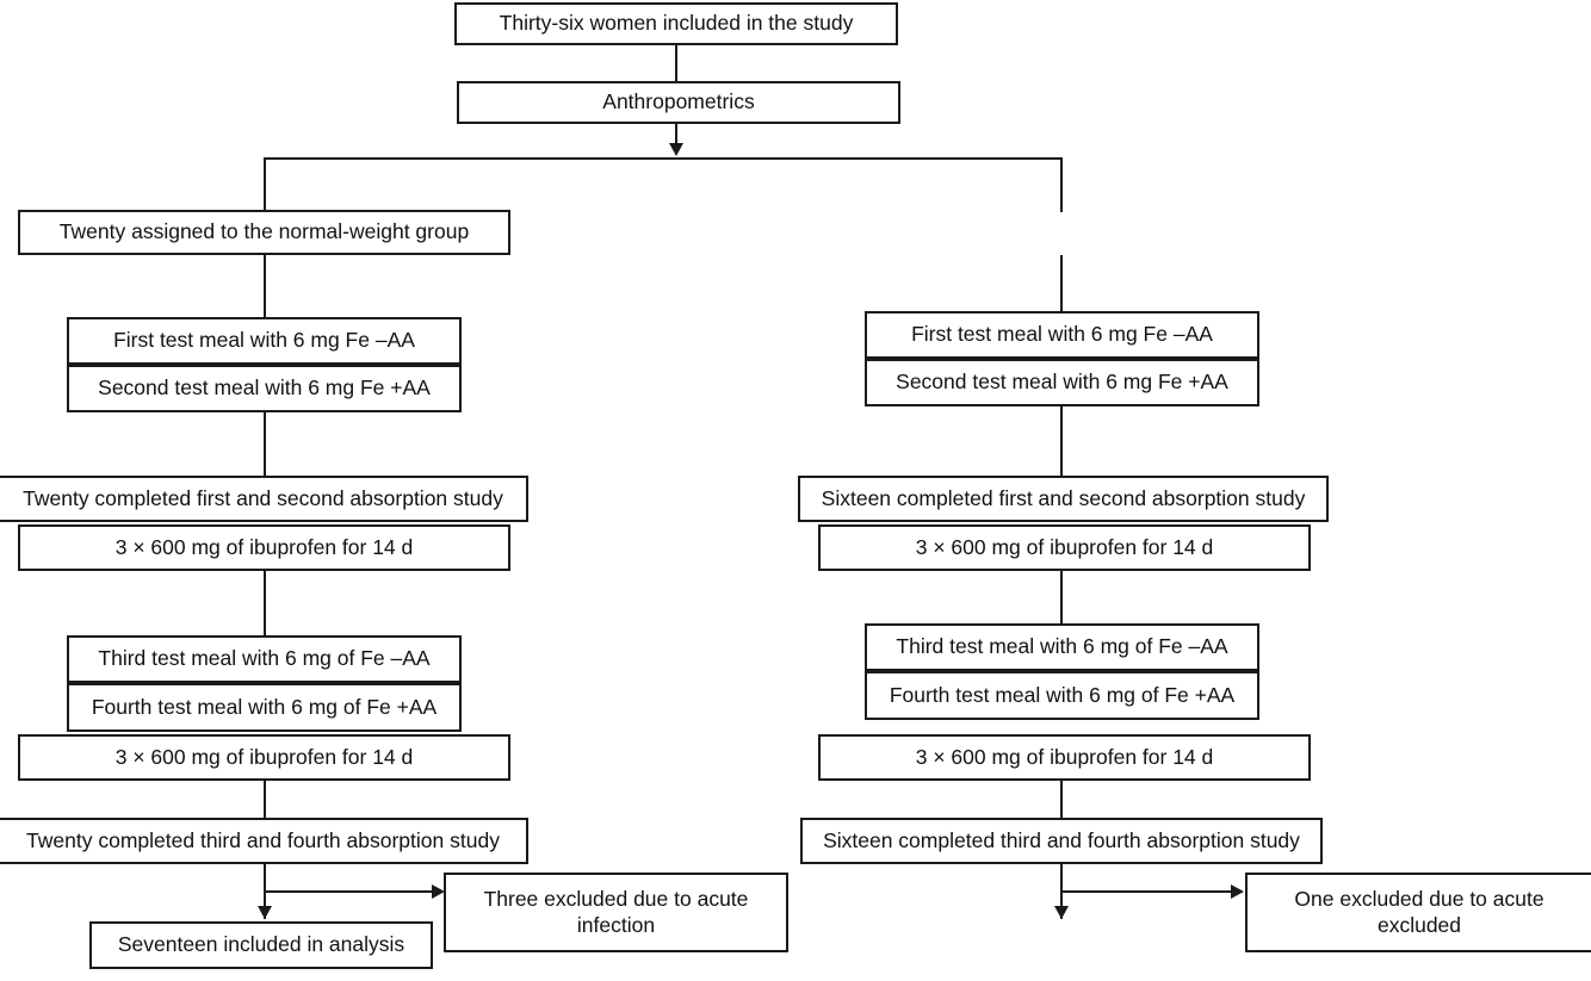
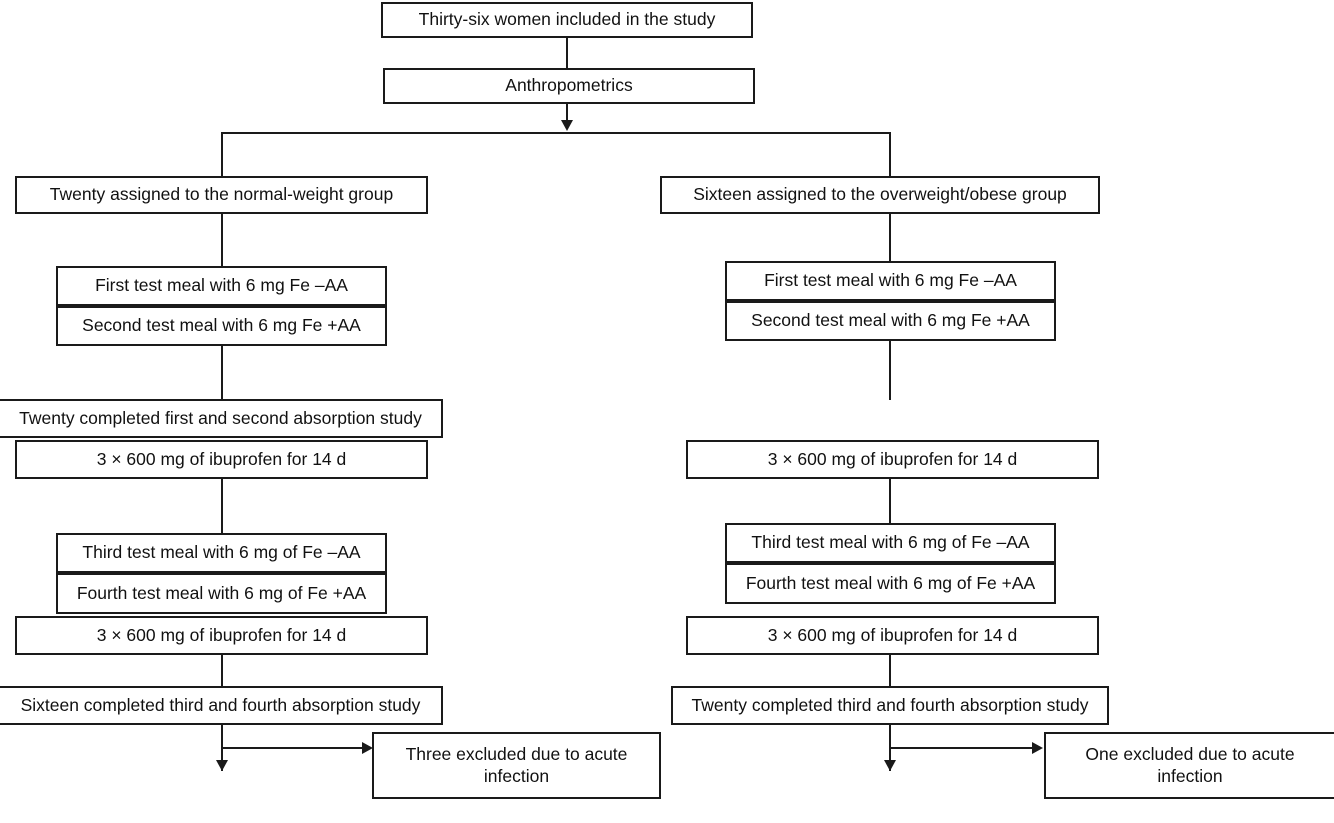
  Thirty-six women included in the study
  Anthropometrics
  Twenty assigned to the normal-weight group
  First test meal with 6 mg Fe –AA
  Second test meal with 6 mg Fe +AA
  Twenty completed first and second absorption study
  3 × 600 mg of ibuprofen for 14 d
  Third test meal with 6 mg of Fe –AA
  Fourth test meal with 6 mg of Fe +AA
  3 × 600 mg of ibuprofen for 14 d
- Twenty completed third and fourth absorption study
+ Sixteen completed third and fourth absorption study
- Seventeen included in analysis
  Three excluded due to acute infection
+ Sixteen assigned to the overweight/obese group
  First test meal with 6 mg Fe –AA
  Second test meal with 6 mg Fe +AA
- Sixteen completed first and second absorption study
  3 × 600 mg of ibuprofen for 14 d
  Third test meal with 6 mg of Fe –AA
  Fourth test meal with 6 mg of Fe +AA
  3 × 600 mg of ibuprofen for 14 d
- Sixteen completed third and fourth absorption study
+ Twenty completed third and fourth absorption study
- One excluded due to acute excluded
+ One excluded due to acute infection
